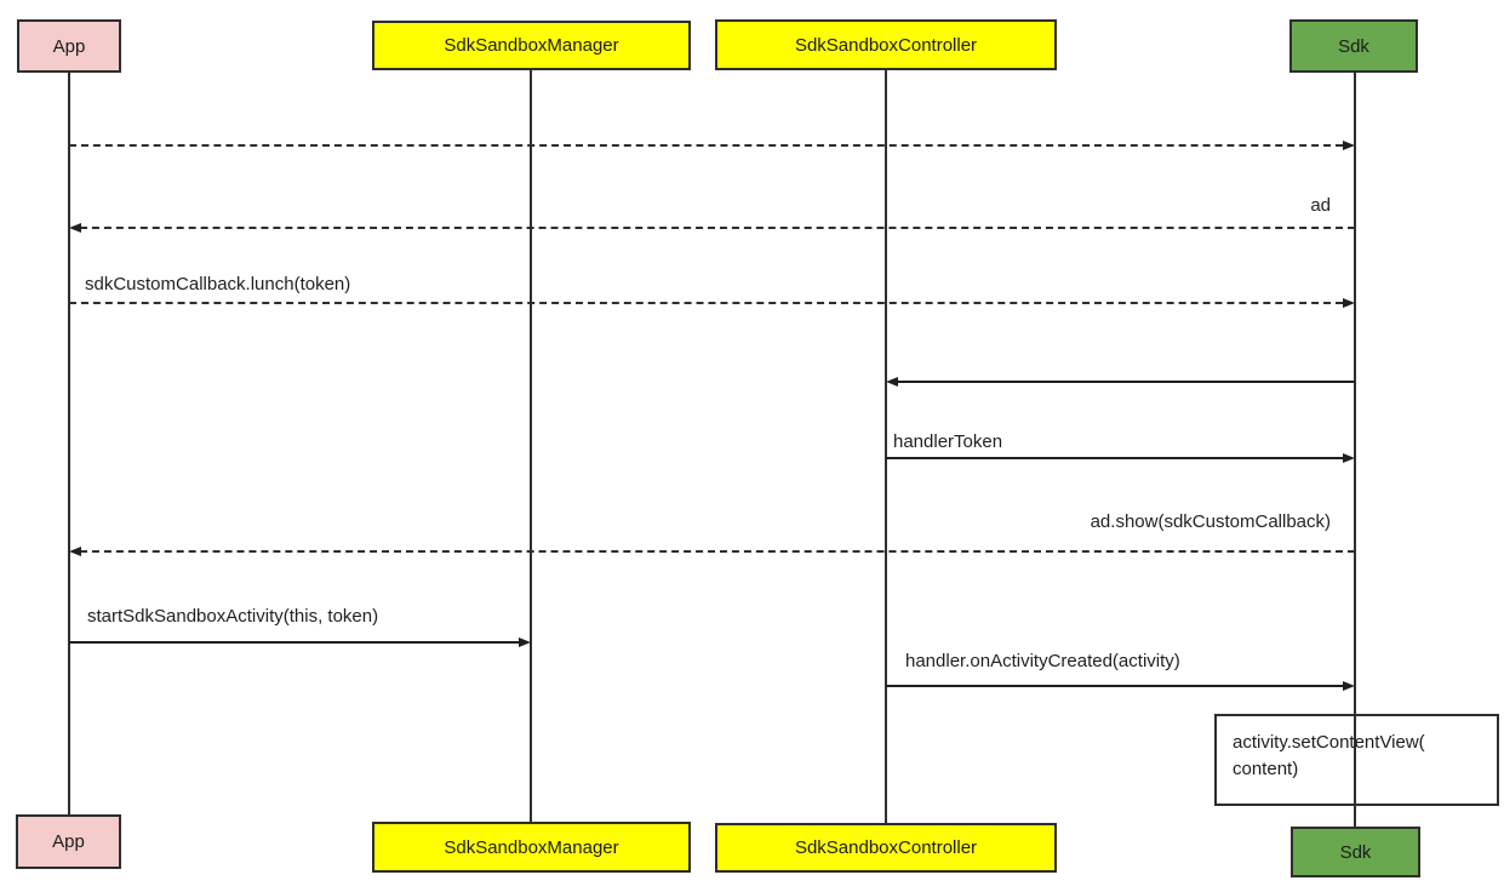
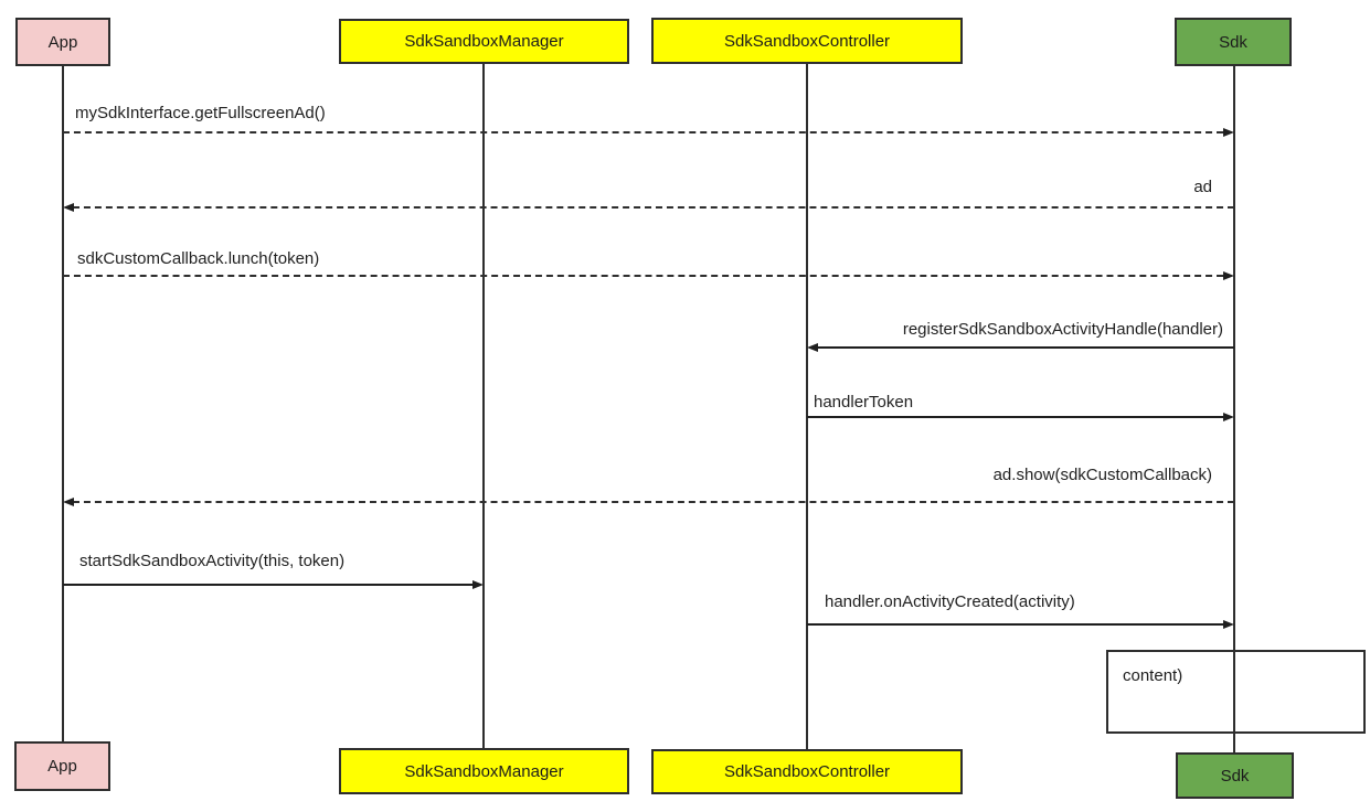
  App
  SdkSandboxManager
  SdkSandboxController
  Sdk
+ mySdkInterface.getFullscreenAd()
  ad
  sdkCustomCallback.lunch(token)
+ registerSdkSandboxActivityHandle(handler)
  handlerToken
  ad.show(sdkCustomCallback)
  startSdkSandboxActivity(this, token)
  handler.onActivityCreated(activity)
- activity.setContentView(
  content)
  App
  SdkSandboxManager
  SdkSandboxController
  Sdk
